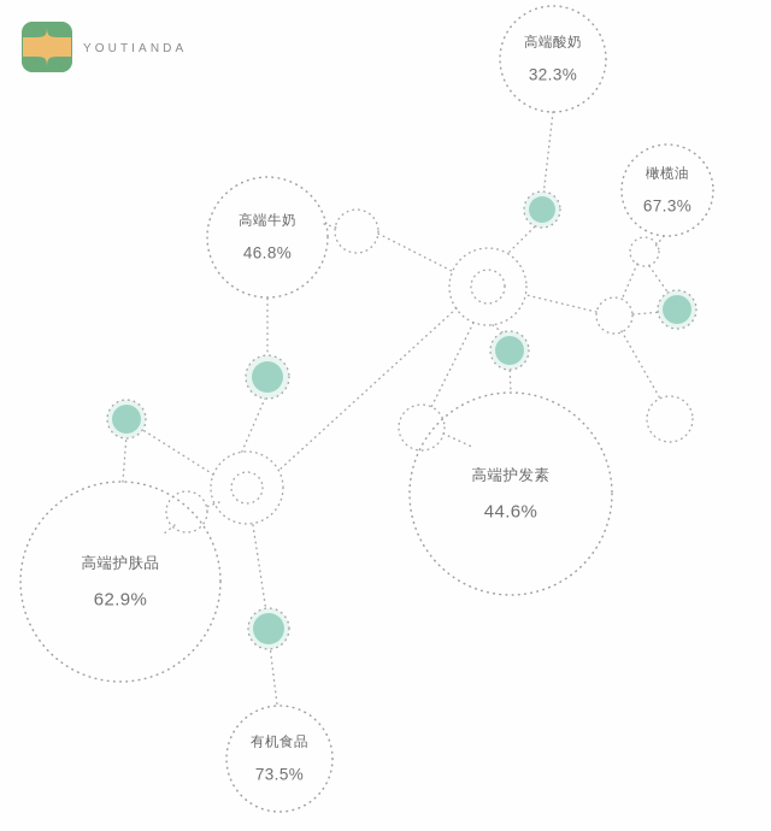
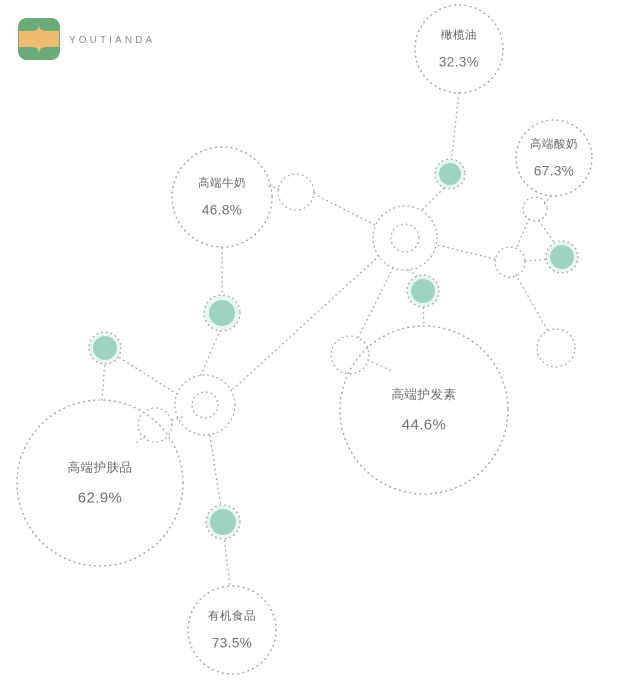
  YOUTIANDA
- 高端酸奶
+ 橄榄油
  32.3%
- 橄榄油
+ 高端酸奶
  67.3%
  高端牛奶
  46.8%
  高端护发素
  44.6%
  高端护肤品
  62.9%
  有机食品
  73.5%
